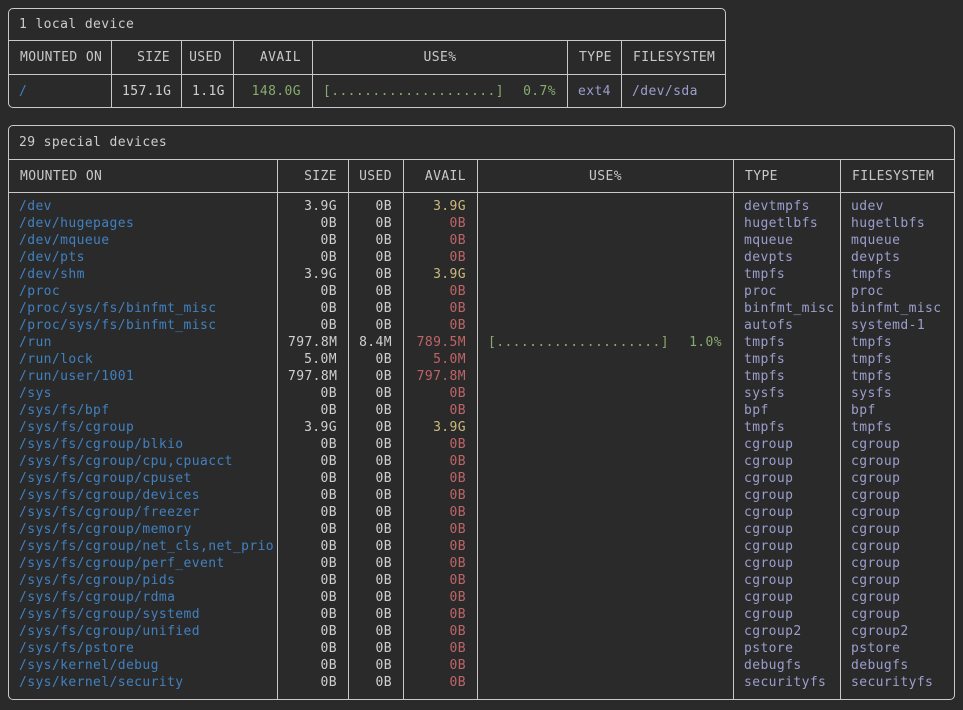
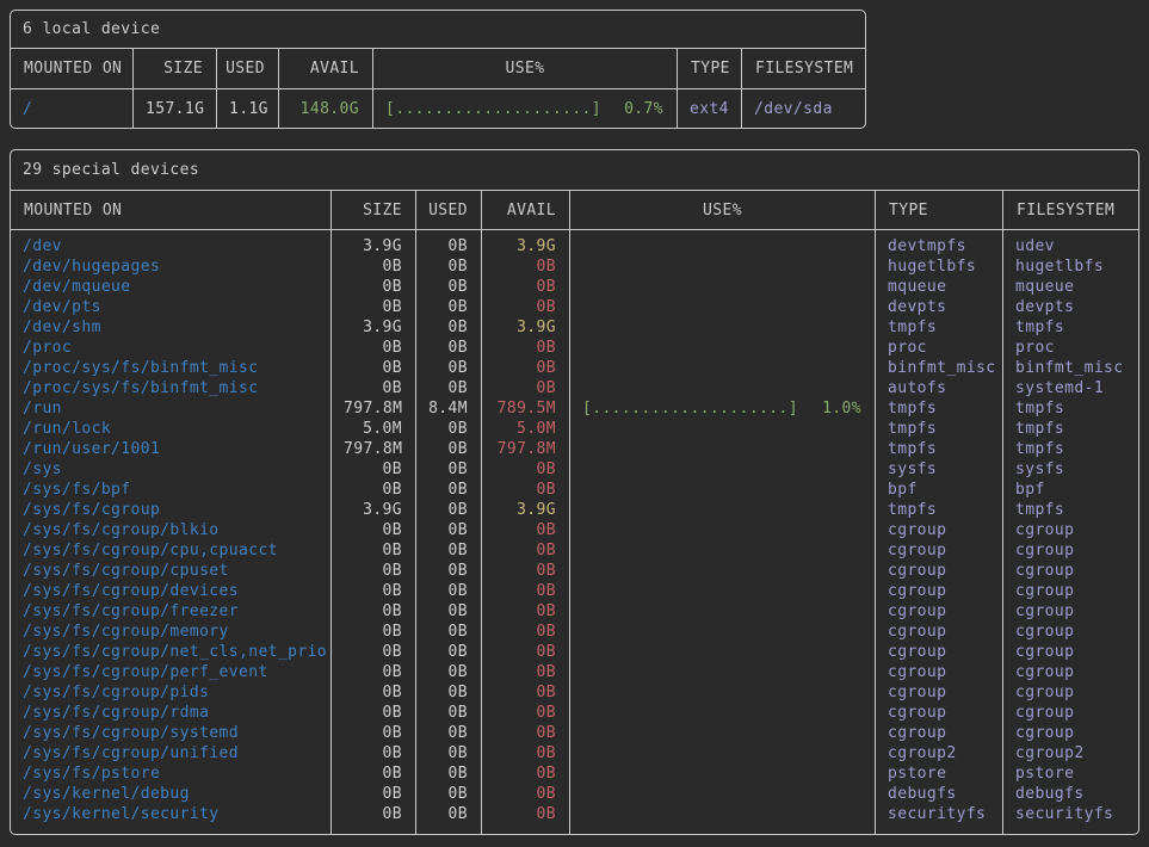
- 1 local device
+ 6 local device
  MOUNTED ON
  SIZE
  USED
  AVAIL
  USE%
  TYPE
  FILESYSTEM
  /
  157.1G
  1.1G
  148.0G
  [....................]
  0.7%
  ext4
  /dev/sda
  29 special devices
  MOUNTED ON
  SIZE
  USED
  AVAIL
  USE%
  TYPE
  FILESYSTEM
  /dev
  /dev/hugepages
  /dev/mqueue
  /dev/pts
  /dev/shm
  /proc
  /proc/sys/fs/binfmt_misc
  /proc/sys/fs/binfmt_misc
  /run
  /run/lock
  /run/user/1001
  /sys
  /sys/fs/bpf
  /sys/fs/cgroup
  /sys/fs/cgroup/blkio
  /sys/fs/cgroup/cpu,cpuacct
  /sys/fs/cgroup/cpuset
  /sys/fs/cgroup/devices
  /sys/fs/cgroup/freezer
  /sys/fs/cgroup/memory
  /sys/fs/cgroup/net_cls,net_prio
  /sys/fs/cgroup/perf_event
  /sys/fs/cgroup/pids
  /sys/fs/cgroup/rdma
  /sys/fs/cgroup/systemd
  /sys/fs/cgroup/unified
  /sys/fs/pstore
  /sys/kernel/debug
  /sys/kernel/security
  3.9G
  0B
  0B
  0B
  3.9G
  0B
  0B
  0B
  797.8M
  5.0M
  797.8M
  0B
  0B
  3.9G
  0B
  0B
  0B
  0B
  0B
  0B
  0B
  0B
  0B
  0B
  0B
  0B
  0B
  0B
  0B
  0B
  0B
  0B
  0B
  0B
  0B
  0B
  0B
  8.4M
  0B
  0B
  0B
  0B
  0B
  0B
  0B
  0B
  0B
  0B
  0B
  0B
  0B
  0B
  0B
  0B
  0B
  0B
  0B
  0B
  3.9G
  0B
  0B
  0B
  3.9G
  0B
  0B
  0B
  789.5M
  5.0M
  797.8M
  0B
  0B
  3.9G
  0B
  0B
  0B
  0B
  0B
  0B
  0B
  0B
  0B
  0B
  0B
  0B
  0B
  0B
  0B
  [....................]
  1.0%
  devtmpfs
  hugetlbfs
  mqueue
  devpts
  tmpfs
  proc
  binfmt_misc
  autofs
  tmpfs
  tmpfs
  tmpfs
  sysfs
  bpf
  tmpfs
  cgroup
  cgroup
  cgroup
  cgroup
  cgroup
  cgroup
  cgroup
  cgroup
  cgroup
  cgroup
  cgroup
  cgroup2
  pstore
  debugfs
  securityfs
  udev
  hugetlbfs
  mqueue
  devpts
  tmpfs
  proc
  binfmt_misc
  systemd-1
  tmpfs
  tmpfs
  tmpfs
  sysfs
  bpf
  tmpfs
  cgroup
  cgroup
  cgroup
  cgroup
  cgroup
  cgroup
  cgroup
  cgroup
  cgroup
  cgroup
  cgroup
  cgroup2
  pstore
  debugfs
  securityfs
